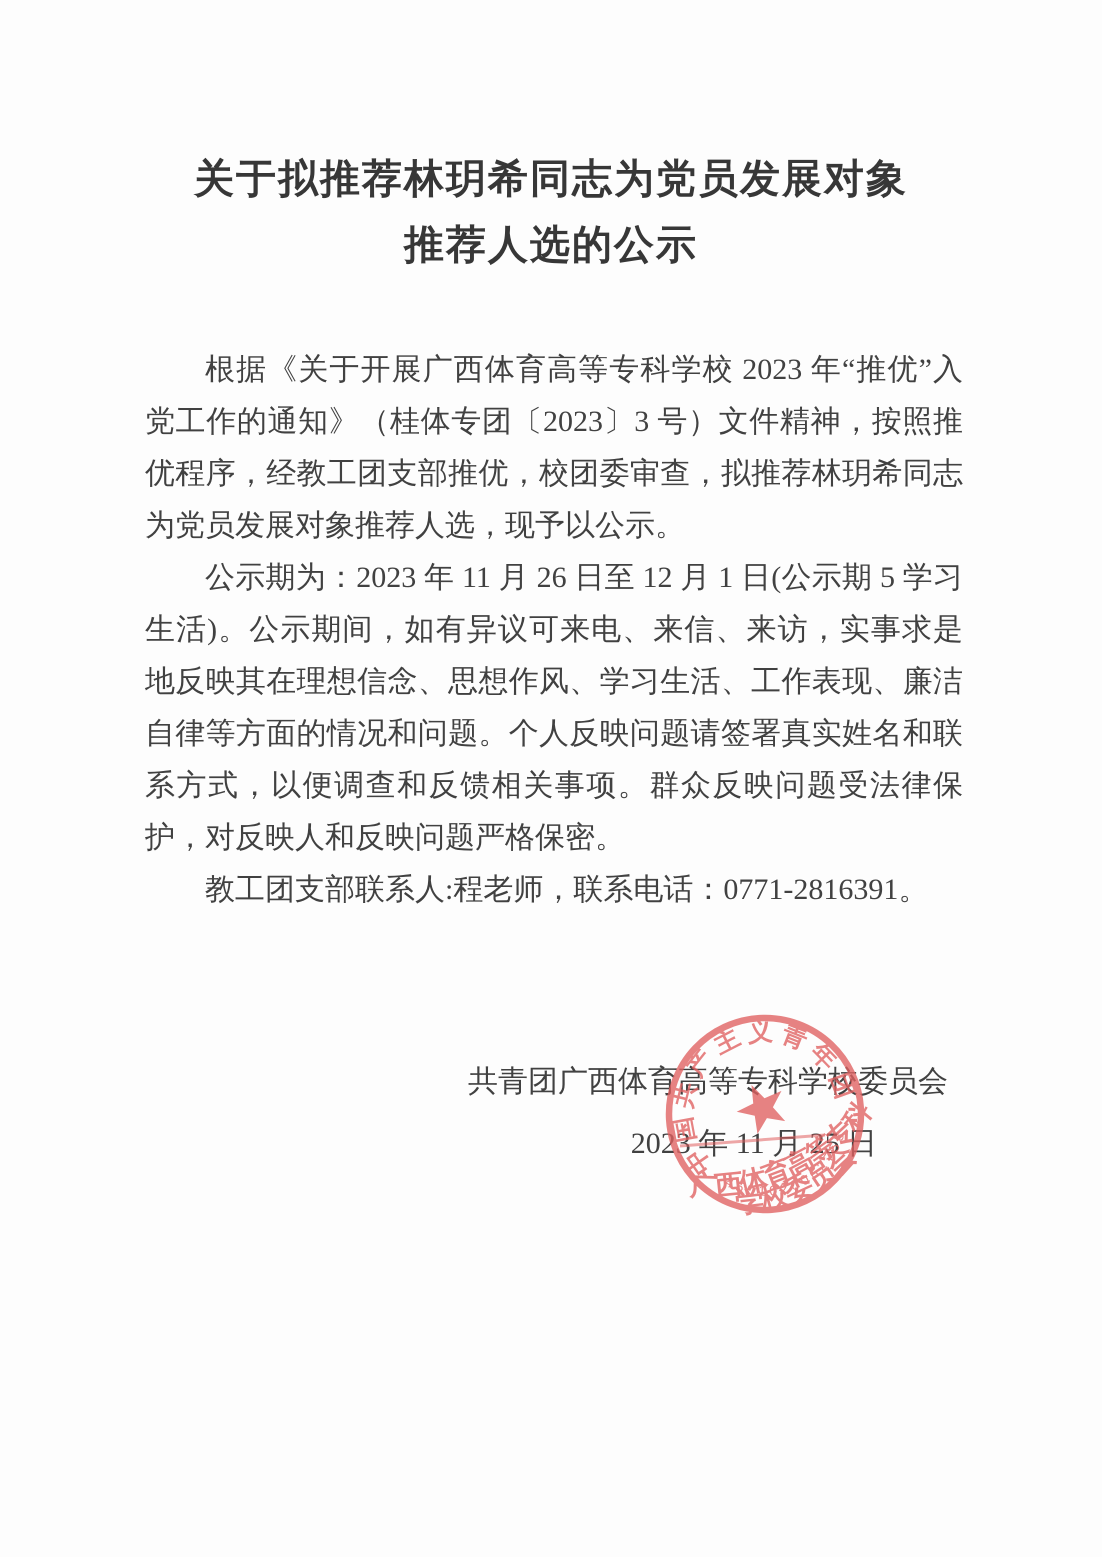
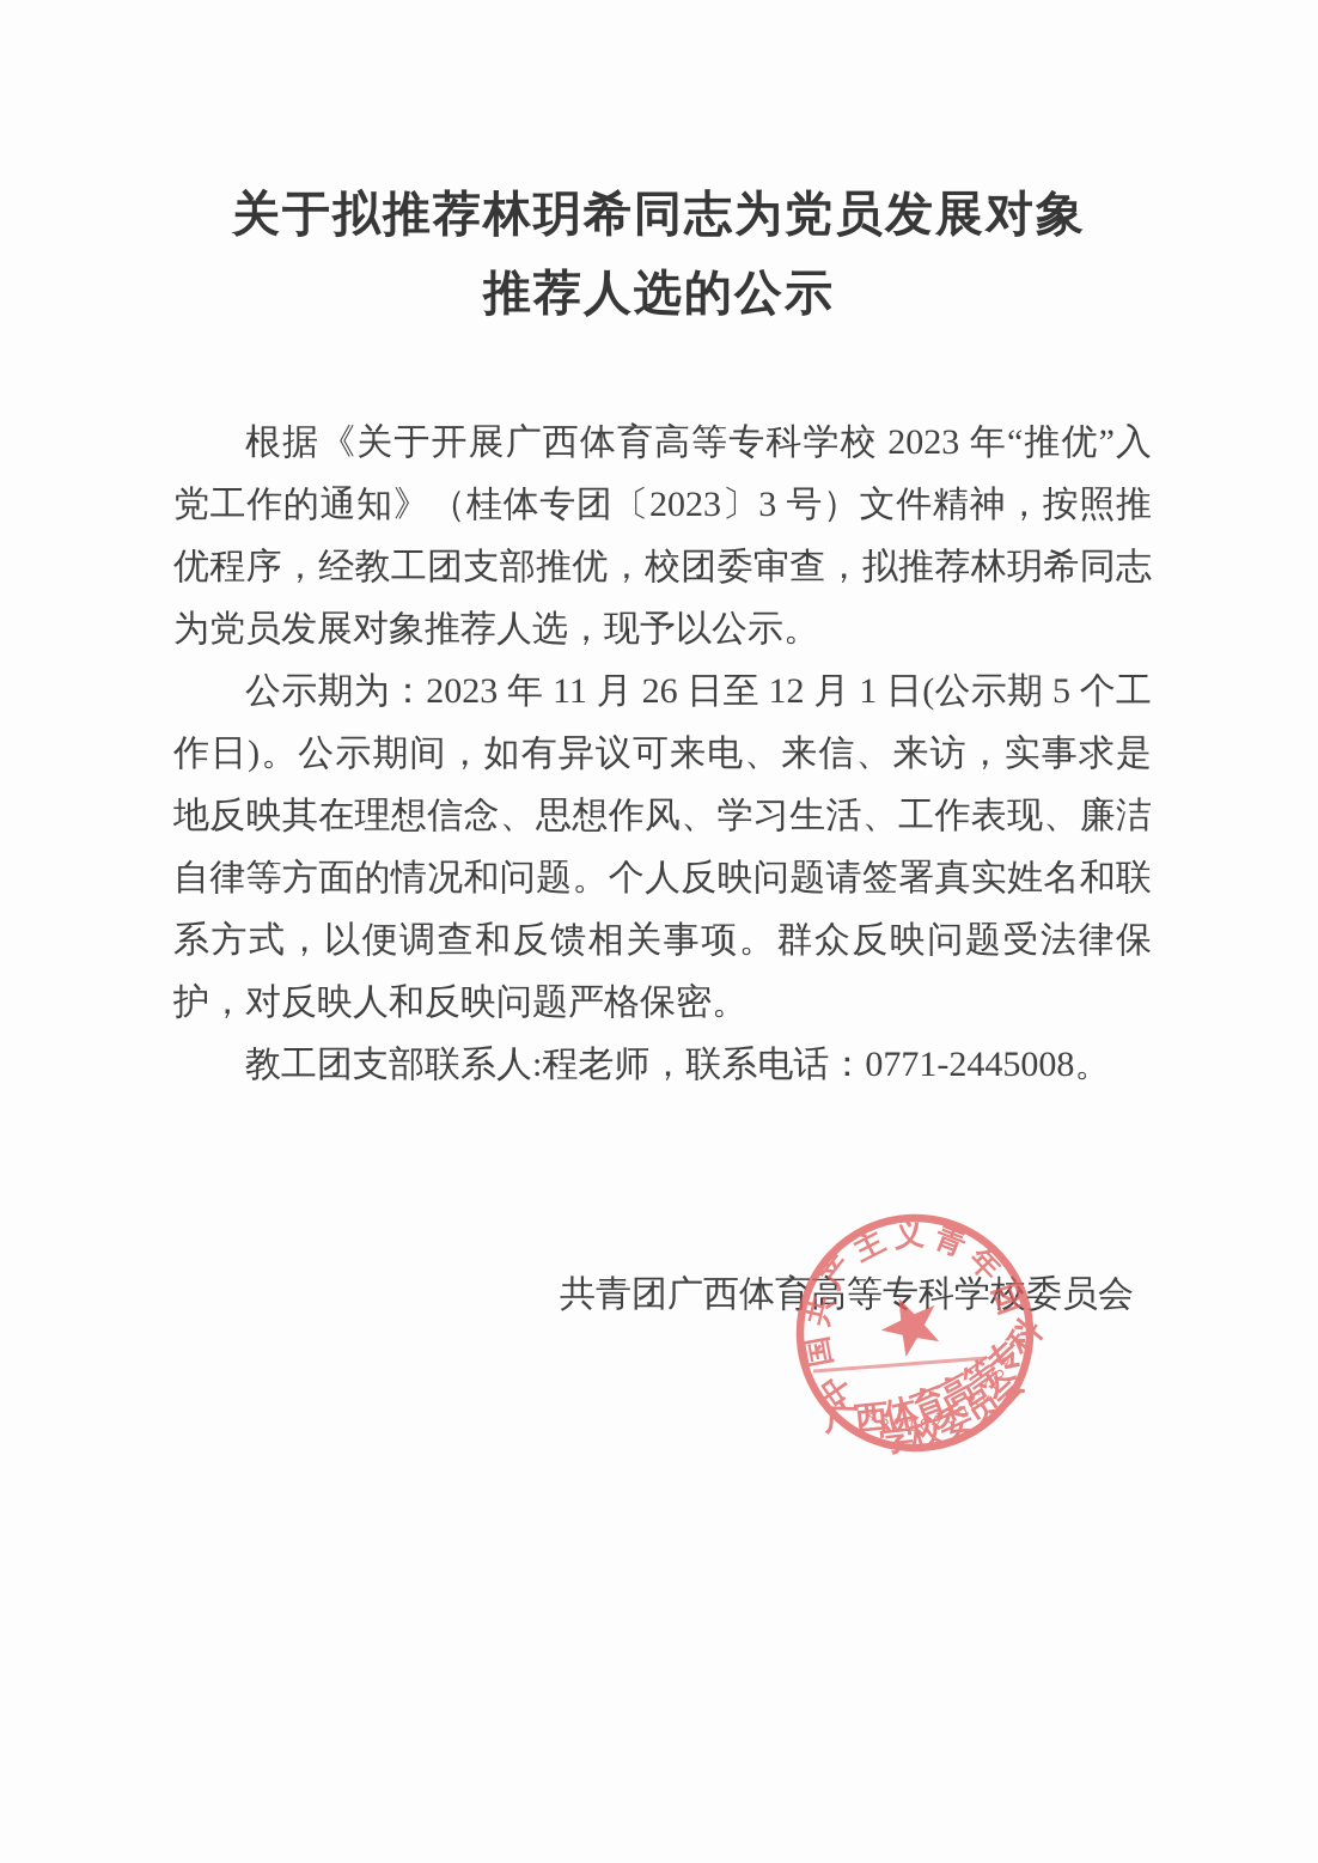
  关于拟推荐林玥希同志为党员发展对象
  推荐人选的公示
  根据《关于开展广西体育高等专科学校 2023 年“推优”入党工作的通知》（桂体专团〔2023〕3 号）文件精神，按照推优程序，经教工团支部推优，校团委审查，拟推荐林玥希同志为党员发展对象推荐人选，现予以公示。
- 公示期为：2023 年 11 月 26 日至 12 月 1 日(公示期 5 学习生活)。公示期间，如有异议可来电、来信、来访，实事求是地反映其在理想信念、思想作风、学习生活、工作表现、廉洁自律等方面的情况和问题。个人反映问题请签署真实姓名和联系方式，以便调查和反馈相关事项。群众反映问题受法律保护，对反映人和反映问题严格保密。
+ 公示期为：2023 年 11 月 26 日至 12 月 1 日(公示期 5 个工作日)。公示期间，如有异议可来电、来信、来访，实事求是地反映其在理想信念、思想作风、学习生活、工作表现、廉洁自律等方面的情况和问题。个人反映问题请签署真实姓名和联系方式，以便调查和反馈相关事项。群众反映问题受法律保护，对反映人和反映问题严格保密。
- 教工团支部联系人:程老师，联系电话：0771-2816391。
+ 教工团支部联系人:程老师，联系电话：0771-2445008。
  共青团广西体育高等专科学校委员会
- 2023 年 11 月 25 日
